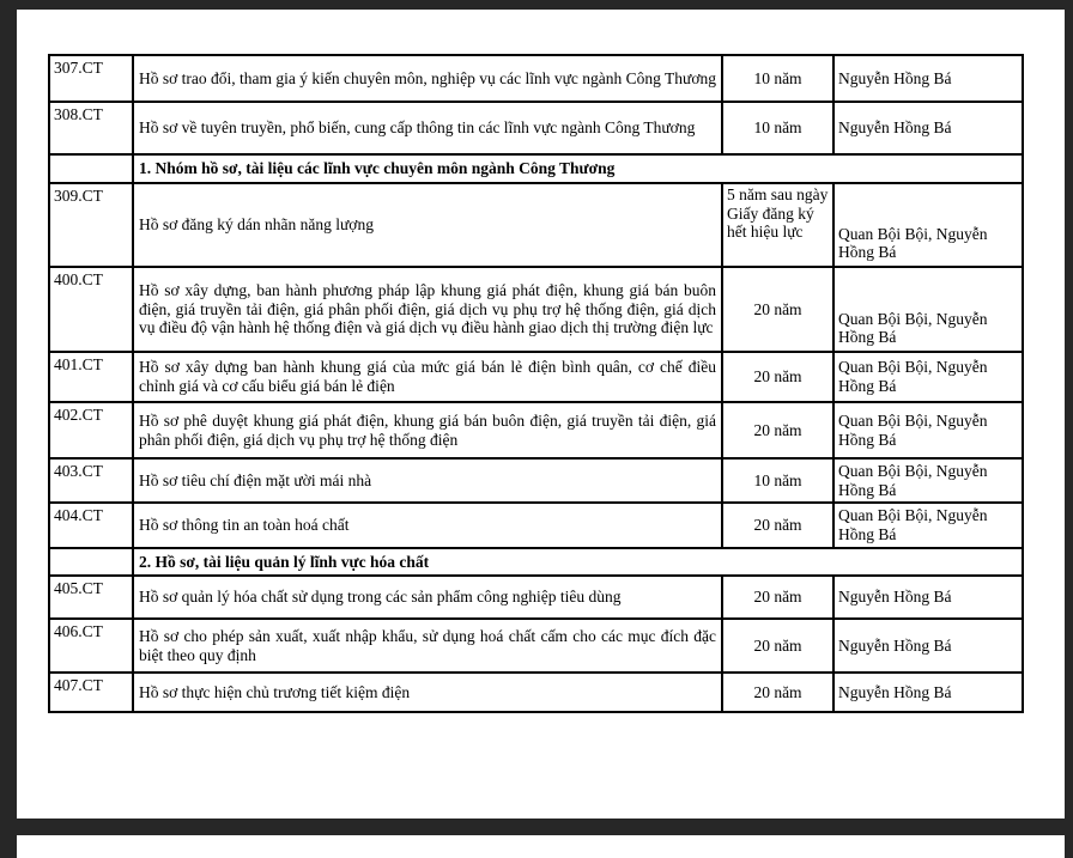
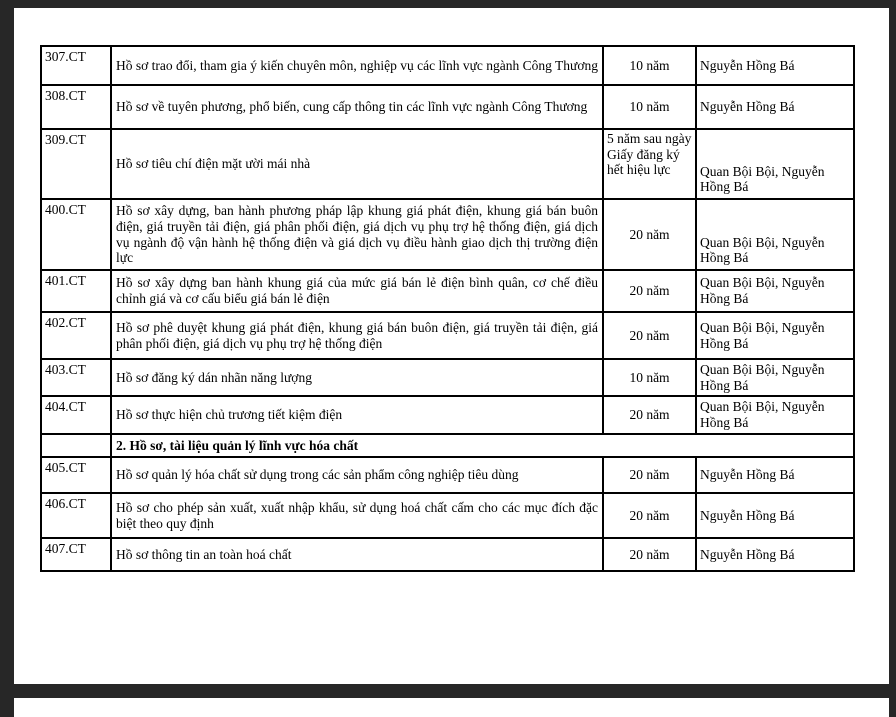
  307.CT	Hồ sơ trao đổi, tham gia ý kiến chuyên môn, nghiệp vụ các lĩnh vực ngành Công Thương	10 năm	Nguyễn Hồng Bá
- 308.CT	Hồ sơ về tuyên truyền, phổ biến, cung cấp thông tin các lĩnh vực ngành Công Thương	10 năm	Nguyễn Hồng Bá
+ 308.CT	Hồ sơ về tuyên phương, phổ biến, cung cấp thông tin các lĩnh vực ngành Công Thương	10 năm	Nguyễn Hồng Bá
- 	1. Nhóm hồ sơ, tài liệu các lĩnh vực chuyên môn ngành Công Thương
- 309.CT	Hồ sơ đăng ký dán nhãn năng lượng	5 năm sau ngày Giấy đăng ký hết hiệu lực	Quan Bội Bội, Nguyễn Hồng Bá
+ 309.CT	Hồ sơ tiêu chí điện mặt ười mái nhà	5 năm sau ngày Giấy đăng ký hết hiệu lực	Quan Bội Bội, Nguyễn Hồng Bá
- 400.CT	Hồ sơ xây dựng, ban hành phương pháp lập khung giá phát điện, khung giá bán buôn điện, giá truyền tải điện, giá phân phối điện, giá dịch vụ phụ trợ hệ thống điện, giá dịch vụ điều độ vận hành hệ thống điện và giá dịch vụ điều hành giao dịch thị trường điện lực	20 năm	Quan Bội Bội, Nguyễn Hồng Bá
+ 400.CT	Hồ sơ xây dựng, ban hành phương pháp lập khung giá phát điện, khung giá bán buôn điện, giá truyền tải điện, giá phân phối điện, giá dịch vụ phụ trợ hệ thống điện, giá dịch vụ ngành độ vận hành hệ thống điện và giá dịch vụ điều hành giao dịch thị trường điện lực	20 năm	Quan Bội Bội, Nguyễn Hồng Bá
  401.CT	Hồ sơ xây dựng ban hành khung giá của mức giá bán lẻ điện bình quân, cơ chế điều chỉnh giá và cơ cấu biểu giá bán lẻ điện	20 năm	Quan Bội Bội, Nguyễn Hồng Bá
  402.CT	Hồ sơ phê duyệt khung giá phát điện, khung giá bán buôn điện, giá truyền tải điện, giá phân phối điện, giá dịch vụ phụ trợ hệ thống điện	20 năm	Quan Bội Bội, Nguyễn Hồng Bá
- 403.CT	Hồ sơ tiêu chí điện mặt ười mái nhà	10 năm	Quan Bội Bội, Nguyễn Hồng Bá
+ 403.CT	Hồ sơ đăng ký dán nhãn năng lượng	10 năm	Quan Bội Bội, Nguyễn Hồng Bá
- 404.CT	Hồ sơ thông tin an toàn hoá chất	20 năm	Quan Bội Bội, Nguyễn Hồng Bá
+ 404.CT	Hồ sơ thực hiện chủ trương tiết kiệm điện	20 năm	Quan Bội Bội, Nguyễn Hồng Bá
  	2. Hồ sơ, tài liệu quản lý lĩnh vực hóa chất
  405.CT	Hồ sơ quản lý hóa chất sử dụng trong các sản phẩm công nghiệp tiêu dùng	20 năm	Nguyễn Hồng Bá
  406.CT	Hồ sơ cho phép sản xuất, xuất nhập khẩu, sử dụng hoá chất cấm cho các mục đích đặc biệt theo quy định	20 năm	Nguyễn Hồng Bá
- 407.CT	Hồ sơ thực hiện chủ trương tiết kiệm điện	20 năm	Nguyễn Hồng Bá
+ 407.CT	Hồ sơ thông tin an toàn hoá chất	20 năm	Nguyễn Hồng Bá
